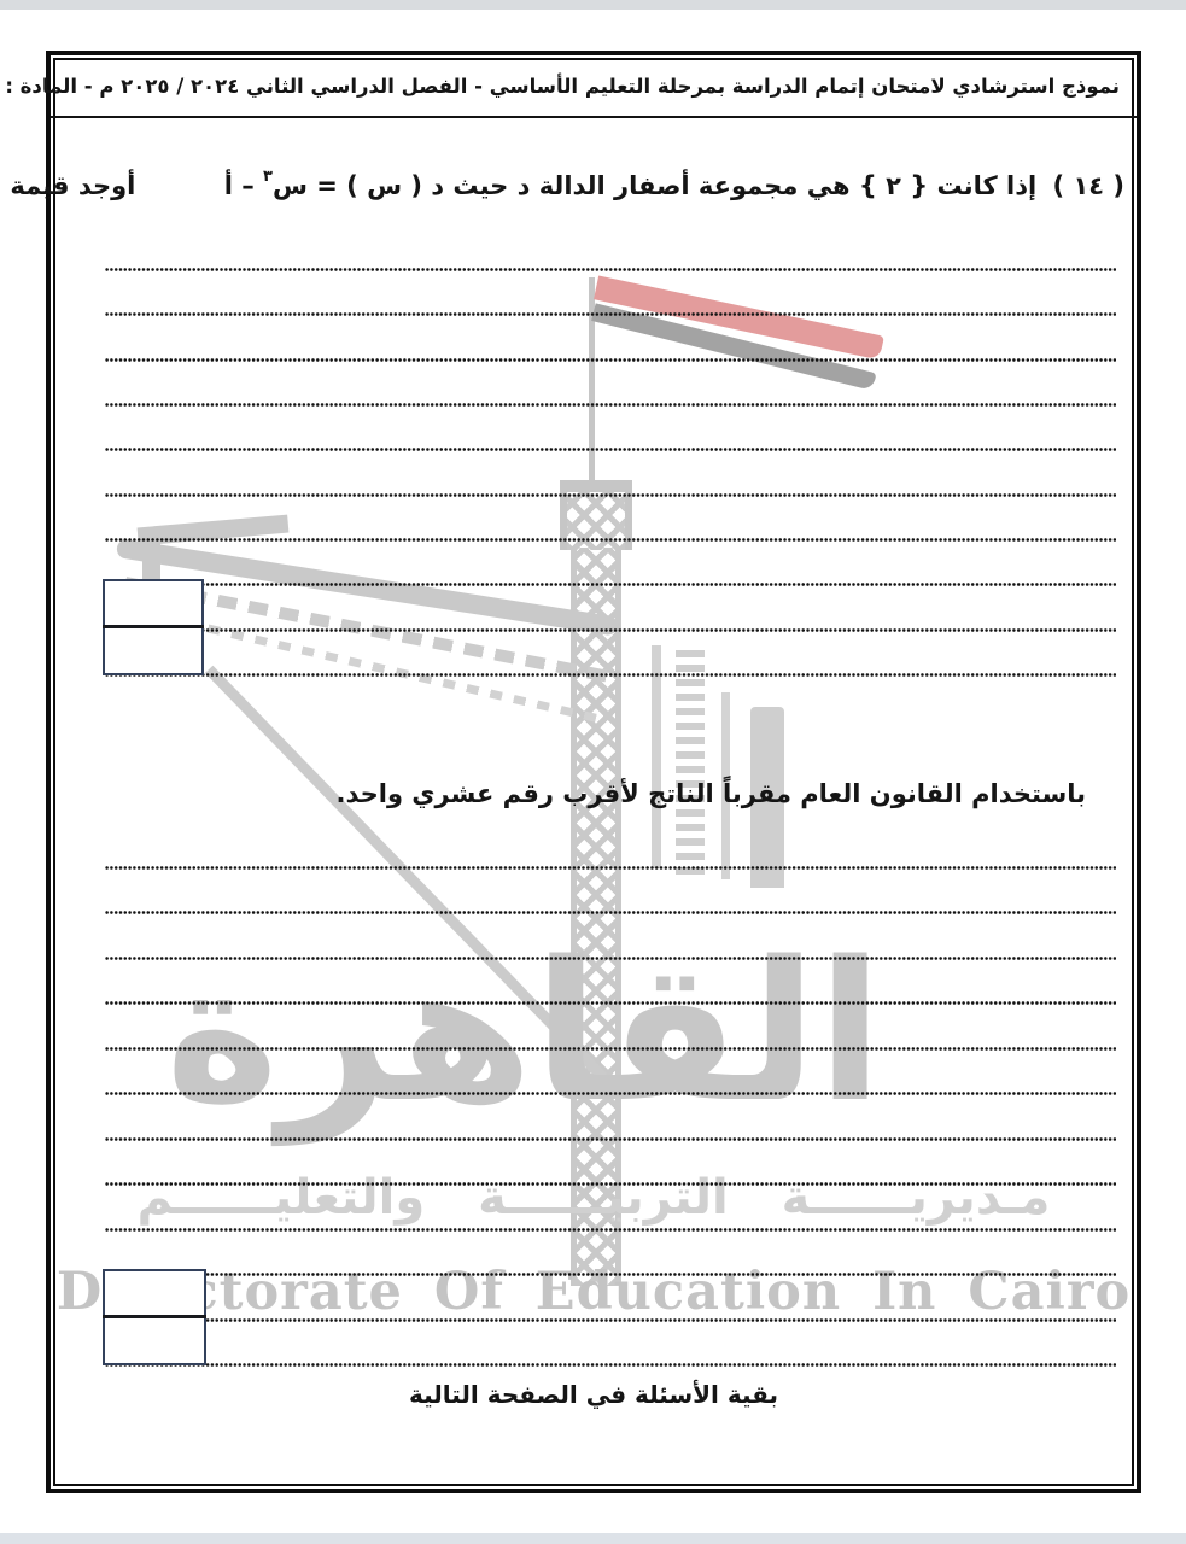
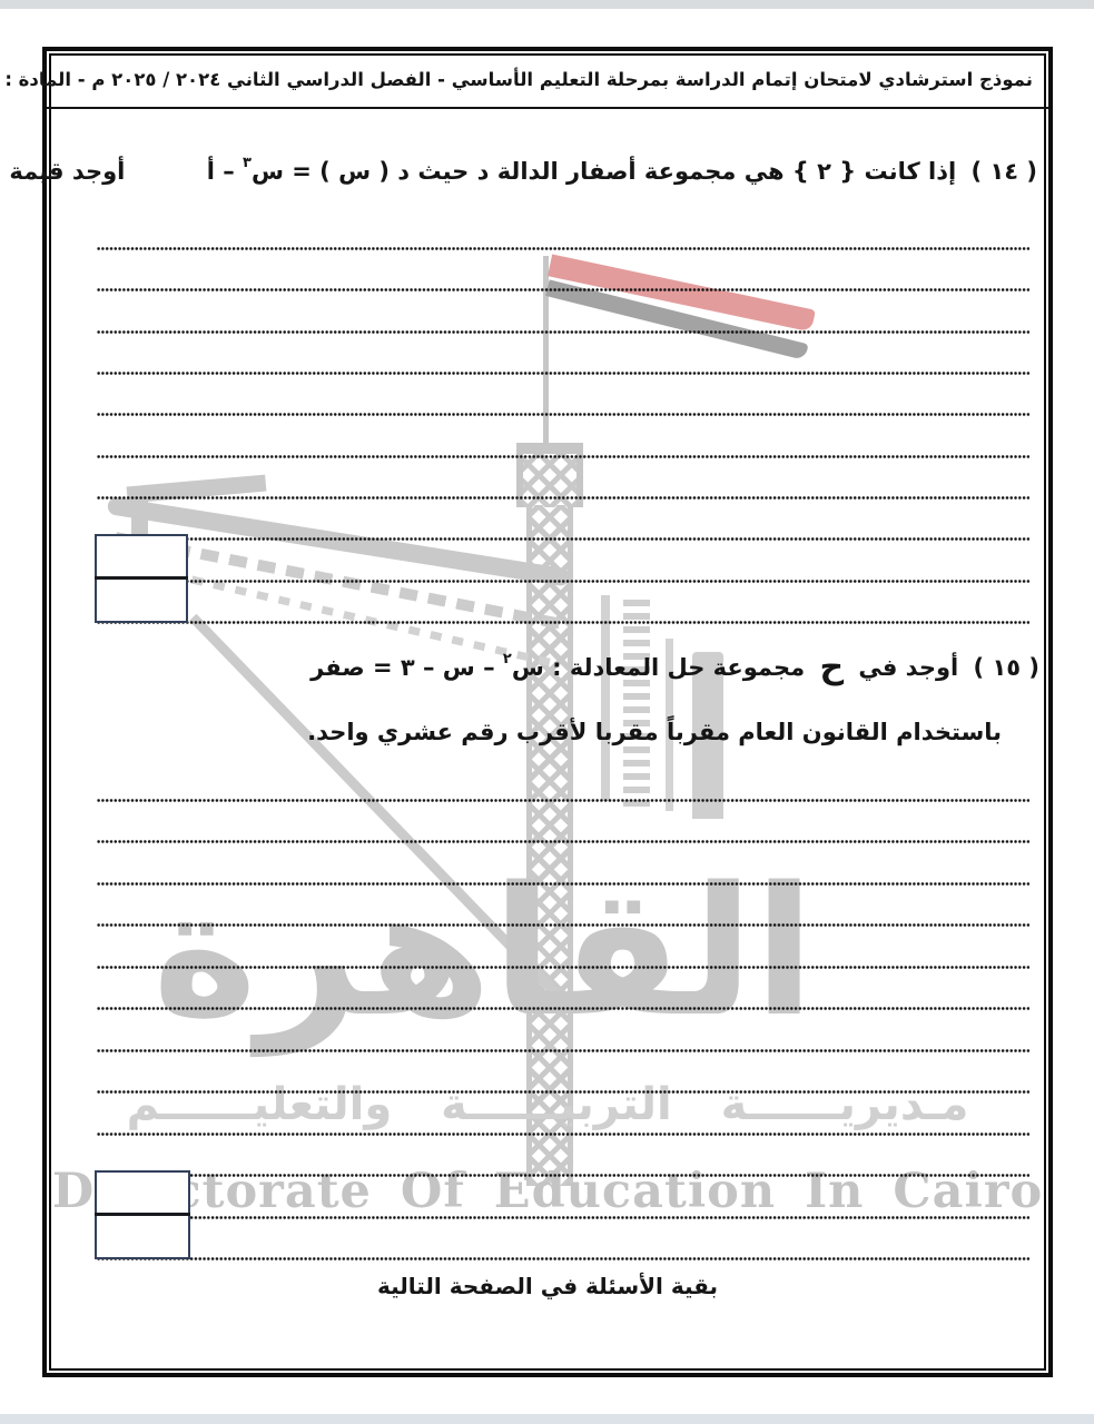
  القاهرة
  مـديريــــــة التربيــــــة والتعليــــــم
  Dtorate Of Education In Cairo
  نموذج استرشادي لامتحان إتمام الدراسة بمرحلة التعليم الأساسي - الفصل الدراسي الثاني ٢٠٢٤ / ٢٠٢٥ م - المادة :
  ( ١٤ ) إذا كانت { ٢ } هي مجموعة أصفار الدالة د حيث د ( س ) = س٣ – أ أوجد قيمة
+ ( ١٥ ) أوجد في ح مجموعة حل المعادلة : س٢ – س – ٣ = صفر
- باستخدام القانون العام مقرباً الناتج لأقرب رقم عشري واحد.
+ باستخدام القانون العام مقرباً مقربا لأقرب رقم عشري واحد.
  بقية الأسئلة في الصفحة التالية
